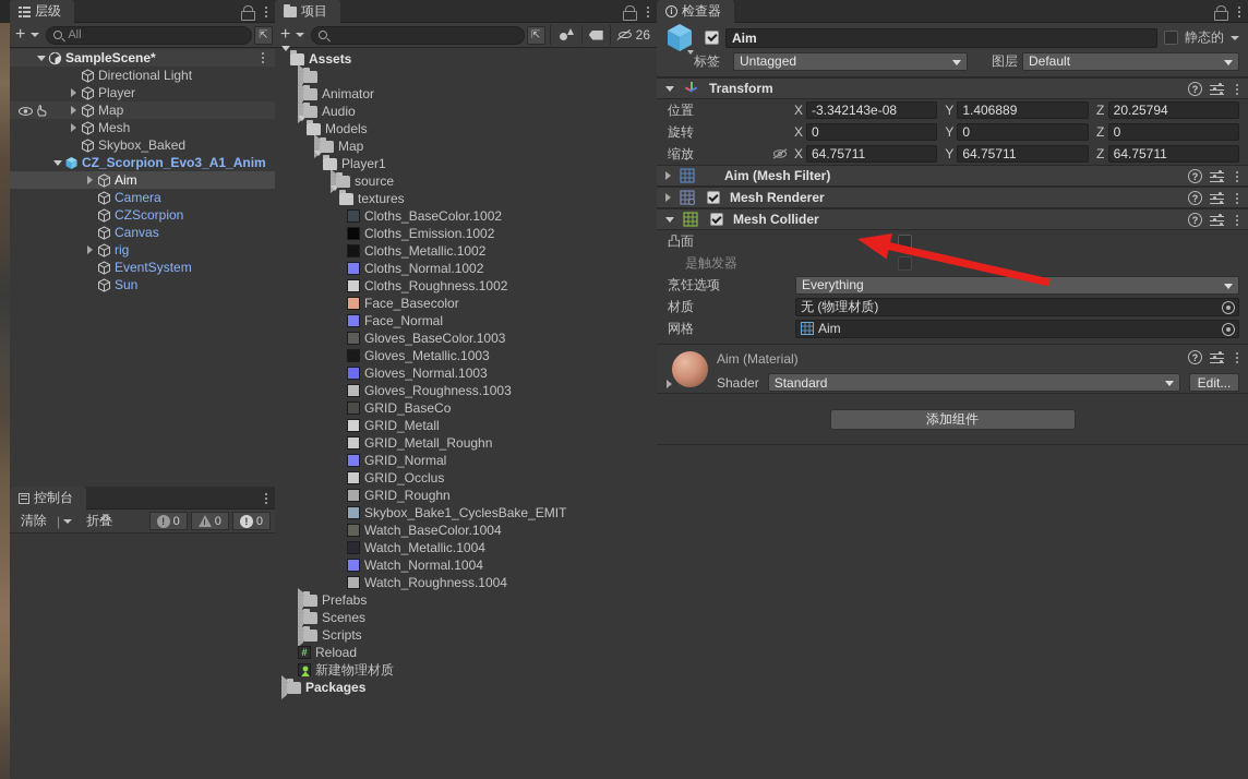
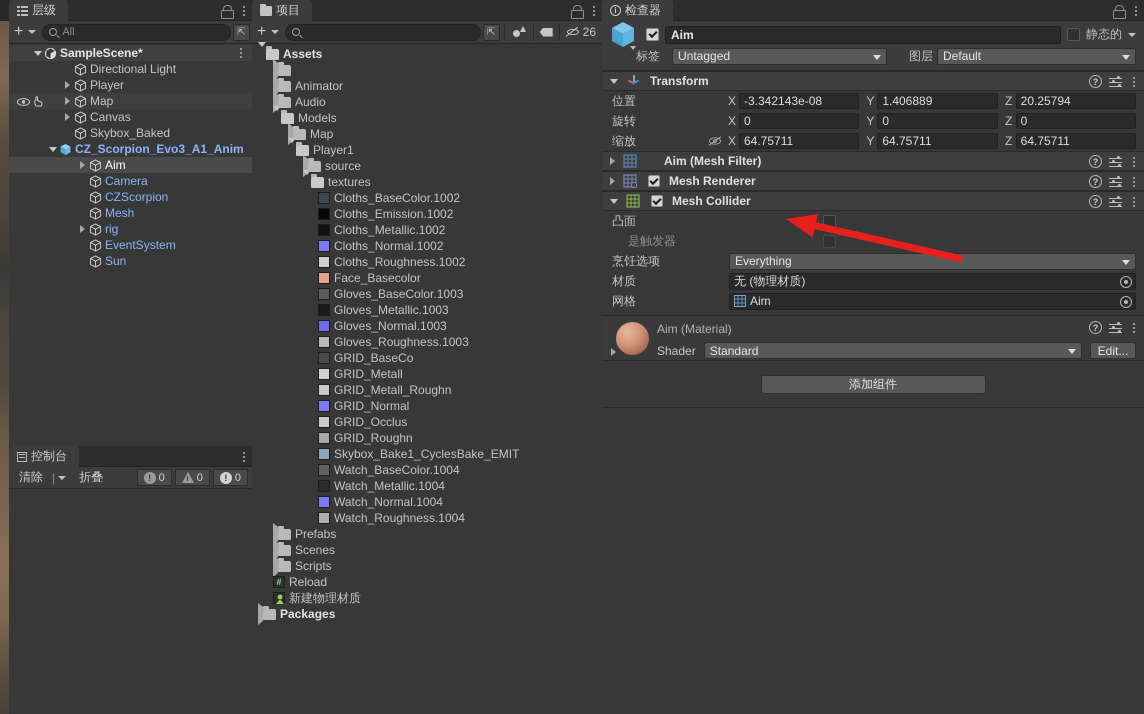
  层级
  +
  All
  ⇱
  SampleScene*
  Directional Light
  Player
  Map
- Mesh
+ Canvas
  Skybox_Baked
  CZ_Scorpion_Evo3_A1_Anim
  Aim
  Camera
  CZScorpion
- Canvas
+ Mesh
  rig
  EventSystem
  Sun
  控制台
  清除
  |
  折叠
  !
  0
  0
  !
  0
  项目
  +
  ⇱
  26
  Assets
  Animator
  Audio
  Models
  Map
  Player1
  source
  textures
  Cloths_BaseColor.1002
  Cloths_Emission.1002
  Cloths_Metallic.1002
  Cloths_Normal.1002
  Cloths_Roughness.1002
  Face_Basecolor
- Face_Normal
  Gloves_BaseColor.1003
  Gloves_Metallic.1003
  Gloves_Normal.1003
  Gloves_Roughness.1003
  GRID_BaseCo
  GRID_Metall
  GRID_Metall_Roughn
  GRID_Normal
  GRID_Occlus
  GRID_Roughn
  Skybox_Bake1_CyclesBake_EMIT
  Watch_BaseColor.1004
  Watch_Metallic.1004
  Watch_Normal.1004
  Watch_Roughness.1004
  Prefabs
  Scenes
  Scripts
  #
  Reload
  新建物理材质
  Packages
  i
  检查器
  Aim
  静态的
  标签
  Untagged
  图层
  Default
  Transform
  ?
  位置
  X
  -3.342143e-08
  Y
  1.406889
  Z
  20.25794
  旋转
  X
  0
  Y
  0
  Z
  0
  缩放
  X
  64.75711
  Y
  64.75711
  Z
  64.75711
  Aim (Mesh Filter)
  ?
  Mesh Renderer
  ?
  Mesh Collider
  ?
  凸面
  是触发器
  烹饪选项
  Everything
  材质
  无 (物理材质)
  网格
  Aim
  Aim (Material)
  Shader
  Standard
  Edit...
  ?
  添加组件
